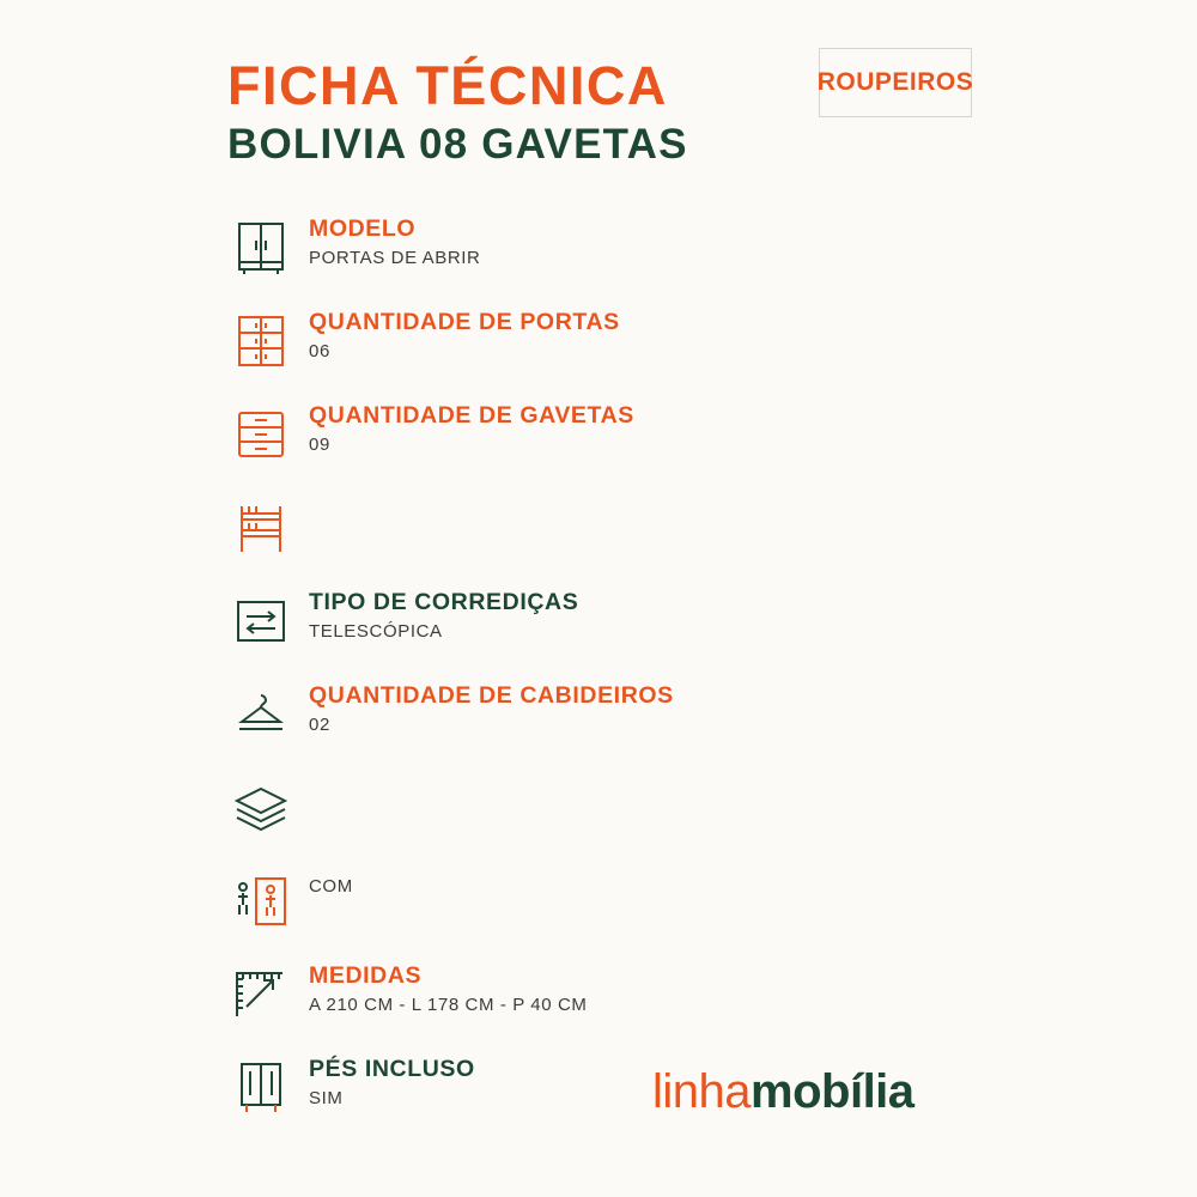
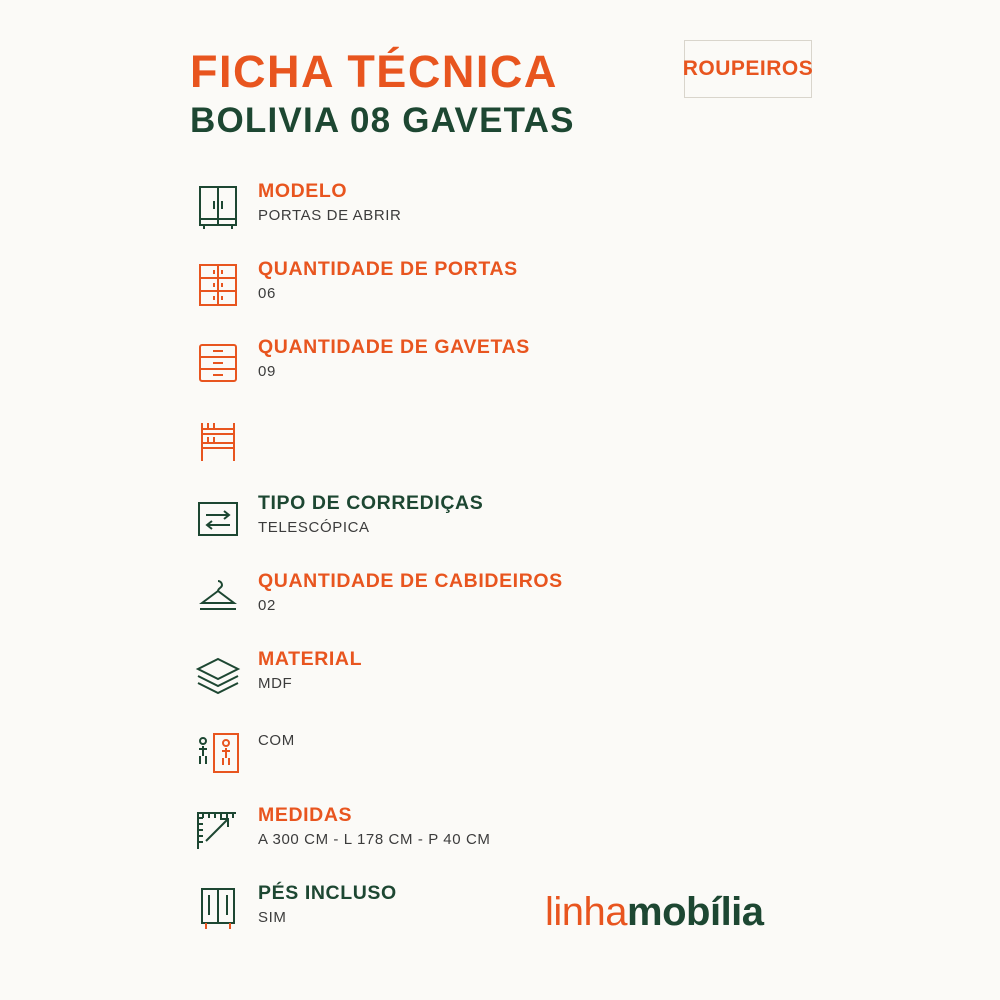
  ROUPEIROS
  FICHA TÉCNICA
  BOLIVIA 08 GAVETAS
  MODELO
  PORTAS DE ABRIR
  QUANTIDADE DE PORTAS
  06
  QUANTIDADE DE GAVETAS
  09
  TIPO DE CORREDIÇAS
  TELESCÓPICA
  QUANTIDADE DE CABIDEIROS
  02
+ MATERIAL
+ MDF
  COM
  MEDIDAS
- A 210 CM - L 178 CM - P 40 CM
+ A 300 CM - L 178 CM - P 40 CM
  PÉS INCLUSO
  SIM
  linhamobília
